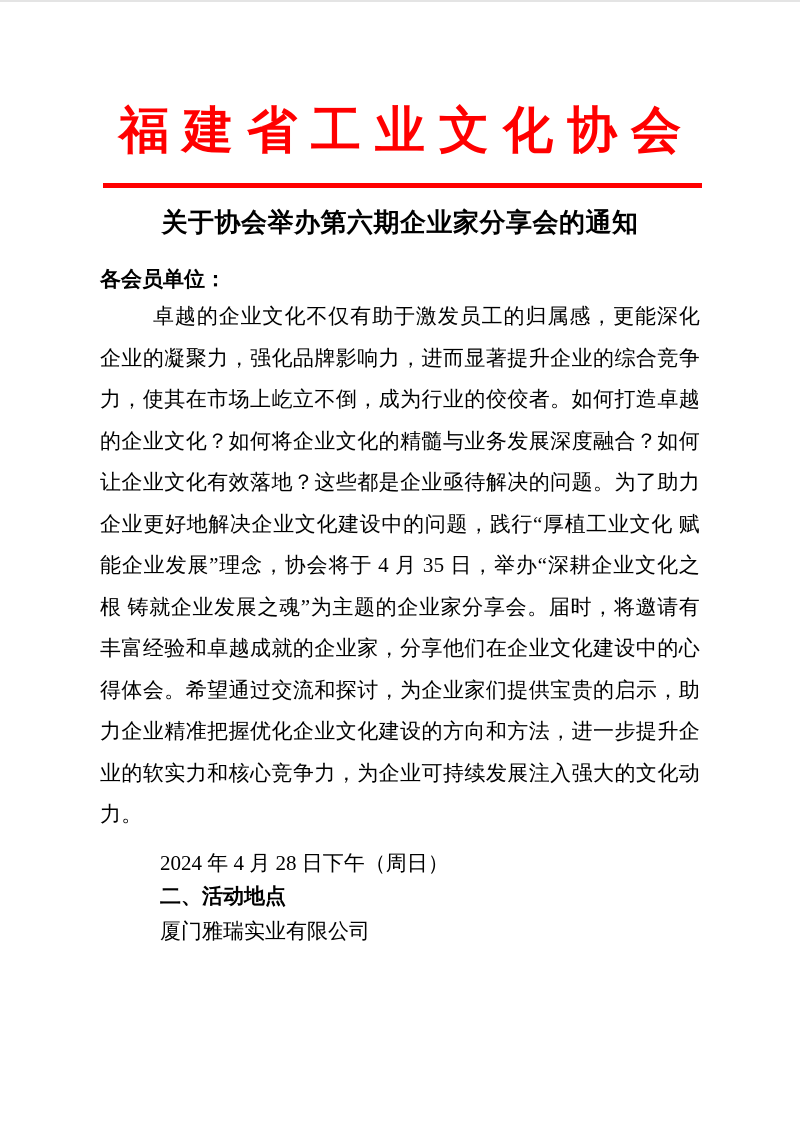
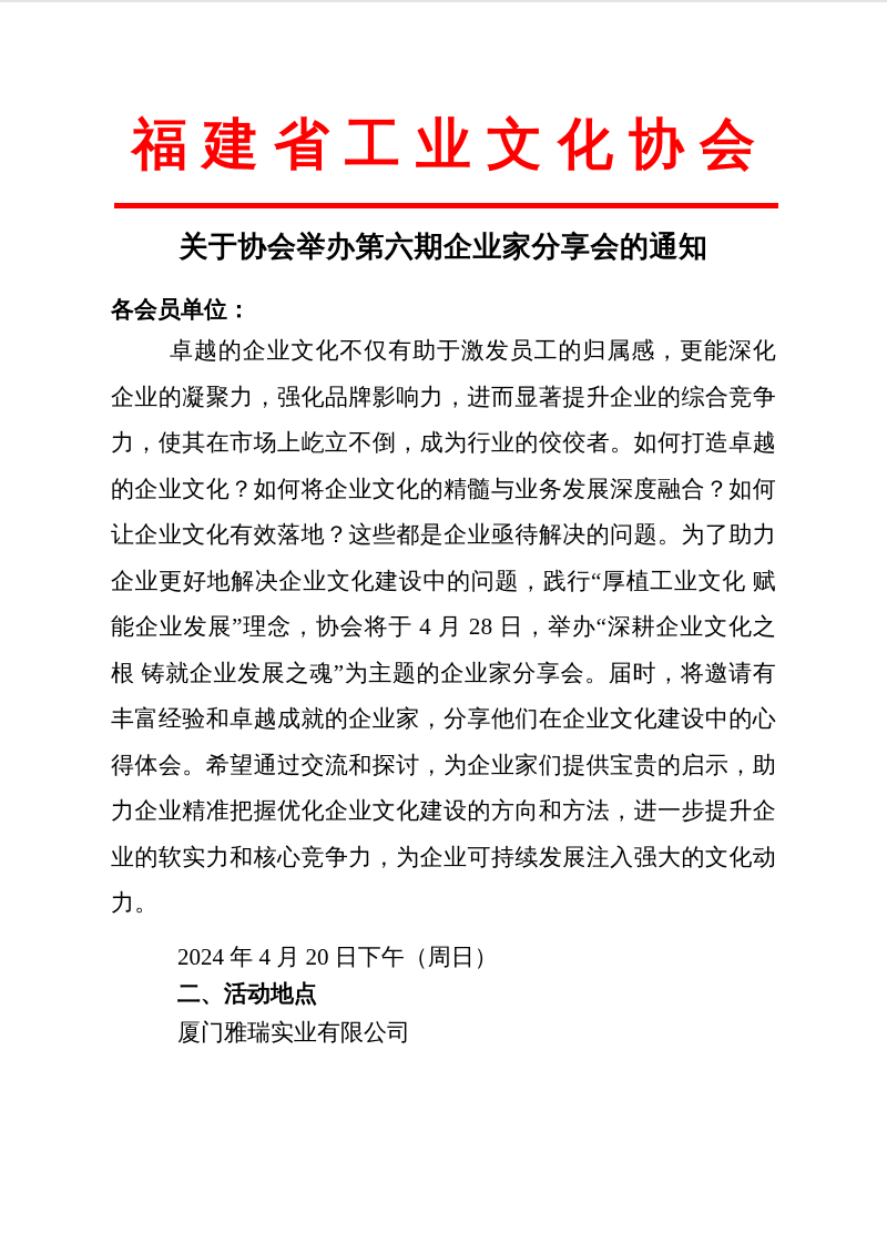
  福建省工业文化协会
  关于协会举办第六期企业家分享会的通知
  各会员单位：
- 卓越的企业文化不仅有助于激发员工的归属感，更能深化企业的凝聚力，强化品牌影响力，进而显著提升企业的综合竞争力，使其在市场上屹立不倒，成为行业的佼佼者。如何打造卓越的企业文化？如何将企业文化的精髓与业务发展深度融合？如何让企业文化有效落地？这些都是企业亟待解决的问题。为了助力企业更好地解决企业文化建设中的问题，践行“厚植工业文化 赋能企业发展”理念，协会将于 4 月 35 日，举办“深耕企业文化之根 铸就企业发展之魂”为主题的企业家分享会。届时，将邀请有丰富经验和卓越成就的企业家，分享他们在企业文化建设中的心得体会。希望通过交流和探讨，为企业家们提供宝贵的启示，助力企业精准把握优化企业文化建设的方向和方法，进一步提升企业的软实力和核心竞争力，为企业可持续发展注入强大的文化动力。
+ 卓越的企业文化不仅有助于激发员工的归属感，更能深化企业的凝聚力，强化品牌影响力，进而显著提升企业的综合竞争力，使其在市场上屹立不倒，成为行业的佼佼者。如何打造卓越的企业文化？如何将企业文化的精髓与业务发展深度融合？如何让企业文化有效落地？这些都是企业亟待解决的问题。为了助力企业更好地解决企业文化建设中的问题，践行“厚植工业文化 赋能企业发展”理念，协会将于 4 月 28 日，举办“深耕企业文化之根 铸就企业发展之魂”为主题的企业家分享会。届时，将邀请有丰富经验和卓越成就的企业家，分享他们在企业文化建设中的心得体会。希望通过交流和探讨，为企业家们提供宝贵的启示，助力企业精准把握优化企业文化建设的方向和方法，进一步提升企业的软实力和核心竞争力，为企业可持续发展注入强大的文化动力。
- 2024 年 4 月 28 日下午（周日）
+ 2024 年 4 月 20 日下午（周日）
  二、活动地点
  厦门雅瑞实业有限公司
